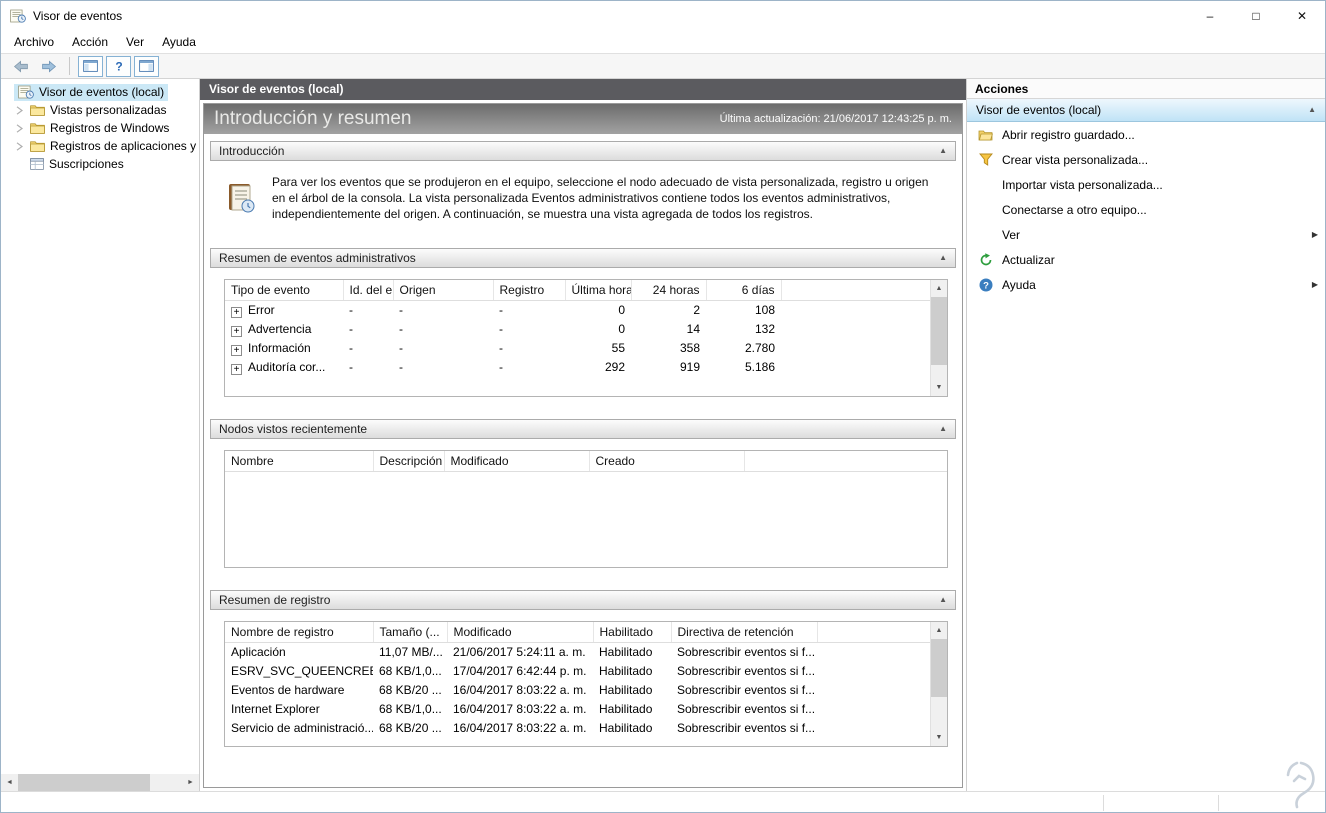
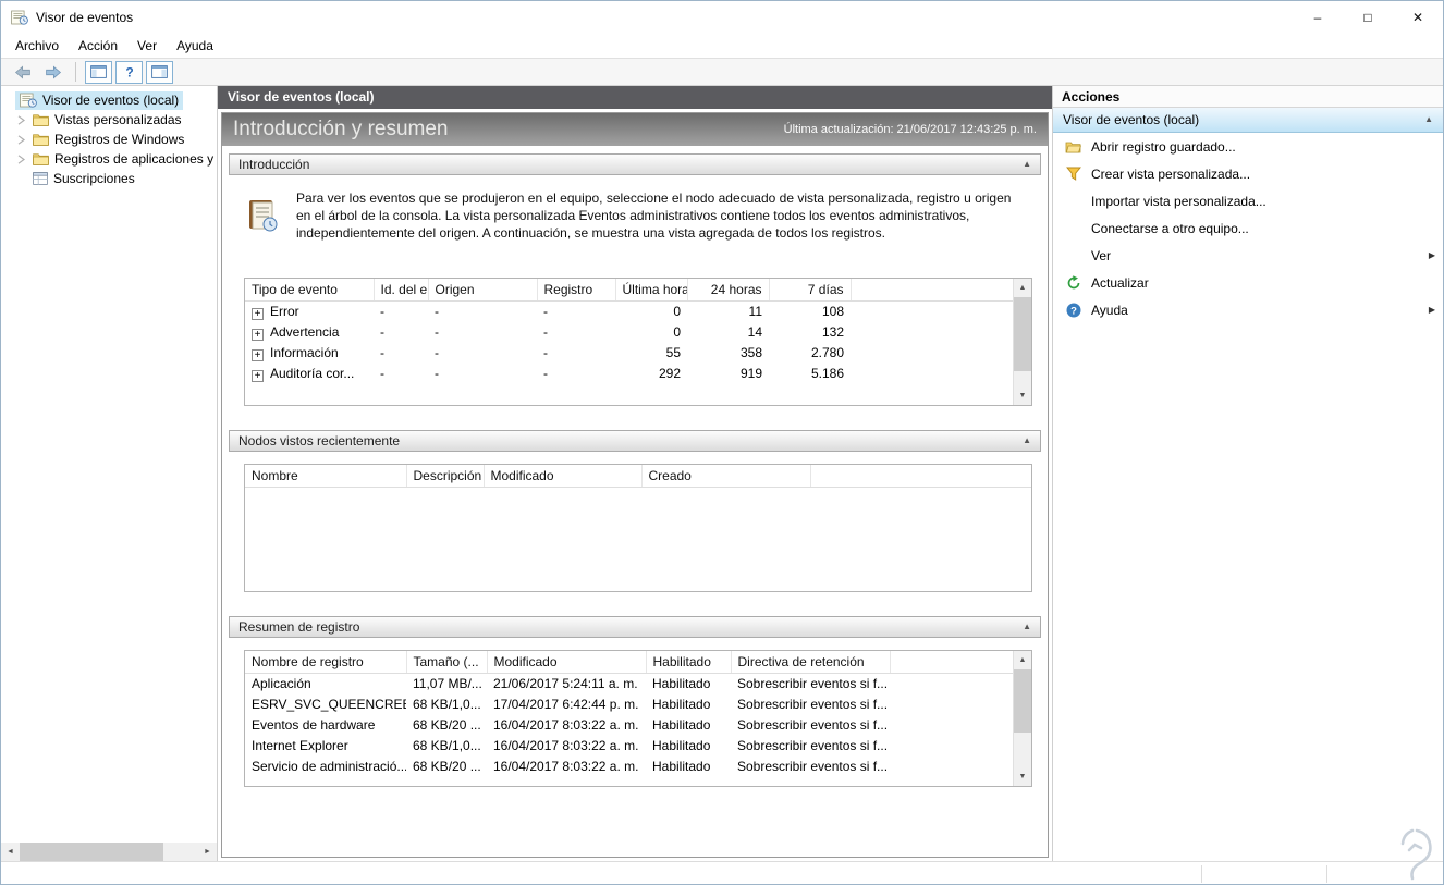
  Visor de eventos
  –
  □
  ✕
  Archivo
  Acción
  Ver
  Ayuda
  ?
  Visor de eventos (local)
  Vistas personalizadas
  Registros de Windows
  Registros de aplicaciones y
  Suscripciones
  Visor de eventos (local)
  Introducción y resumen
  Última actualización: 21/06/2017 12:43:25 p. m.
  Introducción
  Para ver los eventos que se produjeron en el equipo, seleccione el nodo adecuado de vista personalizada, registro u origen en el árbol de la consola. La vista personalizada Eventos administrativos contiene todos los eventos administrativos, independientemente del origen. A continuación, se muestra una vista agregada de todos los registros.
- Resumen de eventos administrativos
- Tipo de evento	Id. del e	Origen	Registro	Última hora	24 horas	6 días
+ Tipo de evento	Id. del e	Origen	Registro	Última hora	24 horas	7 días
- + Error	-	-	-	0	2	108
+ + Error	-	-	-	0	11	108
  + Advertencia	-	-	-	0	14	132
  + Información	-	-	-	55	358	2.780
  + Auditoría cor...	-	-	-	292	919	5.186
  Nodos vistos recientemente
  Nombre	Descripción	Modificado	Creado
  Resumen de registro
  Nombre de registro	Tamaño (...	Modificado	Habilitado	Directiva de retención
  Aplicación	11,07 MB/...	21/06/2017 5:24:11 a. m.	Habilitado	Sobrescribir eventos si f...
  ESRV_SVC_QUEENCRE	68 KB/1,0...	17/04/2017 6:42:44 p. m.	Habilitado	Sobrescribir eventos si f...
  Eventos de hardware	68 KB/20 ...	16/04/2017 8:03:22 a. m.	Habilitado	Sobrescribir eventos si f...
  Internet Explorer	68 KB/1,0...	16/04/2017 8:03:22 a. m.	Habilitado	Sobrescribir eventos si f...
  Servicio de administració...	68 KB/20 ...	16/04/2017 8:03:22 a. m.	Habilitado	Sobrescribir eventos si f...
  Acciones
  Visor de eventos (local)
  Abrir registro guardado...
  Crear vista personalizada...
  Importar vista personalizada...
  Conectarse a otro equipo...
  Ver
  ▶
  Actualizar
  ?
  Ayuda
  ▶
